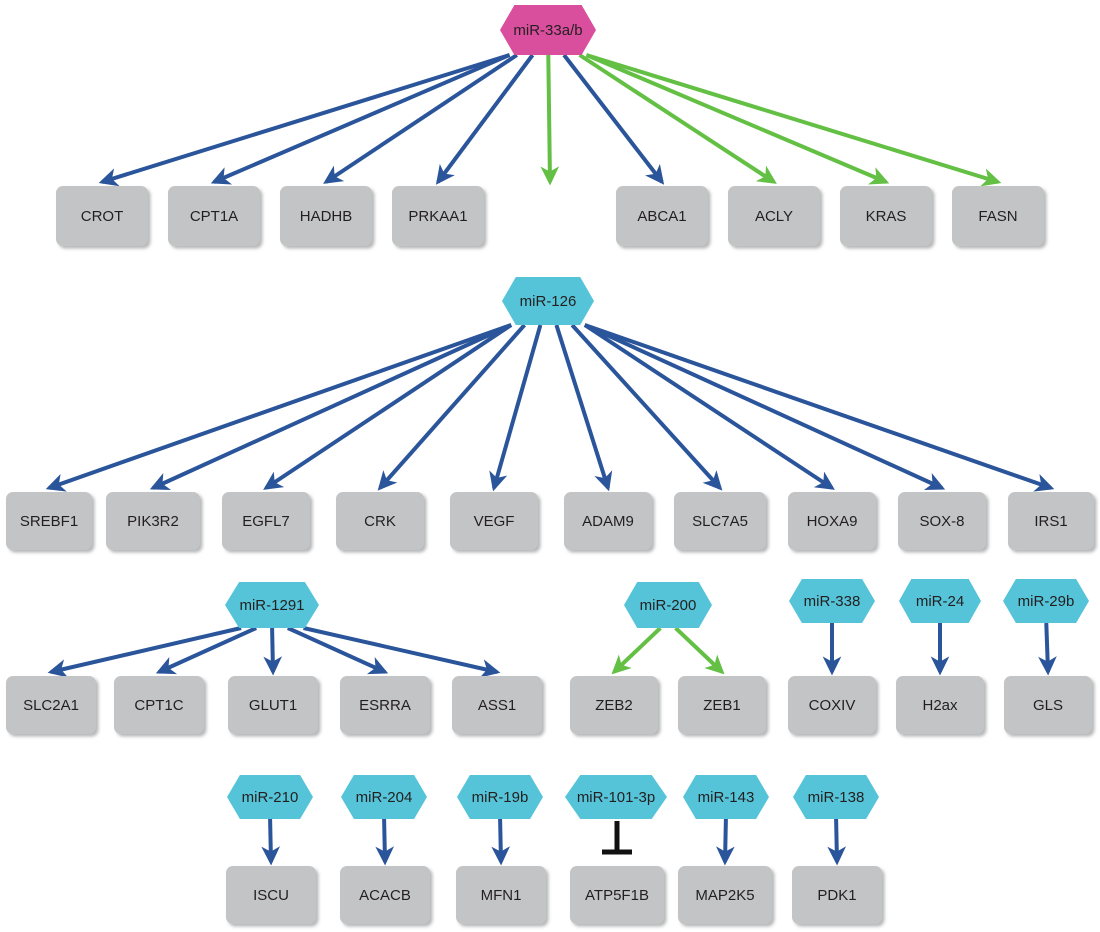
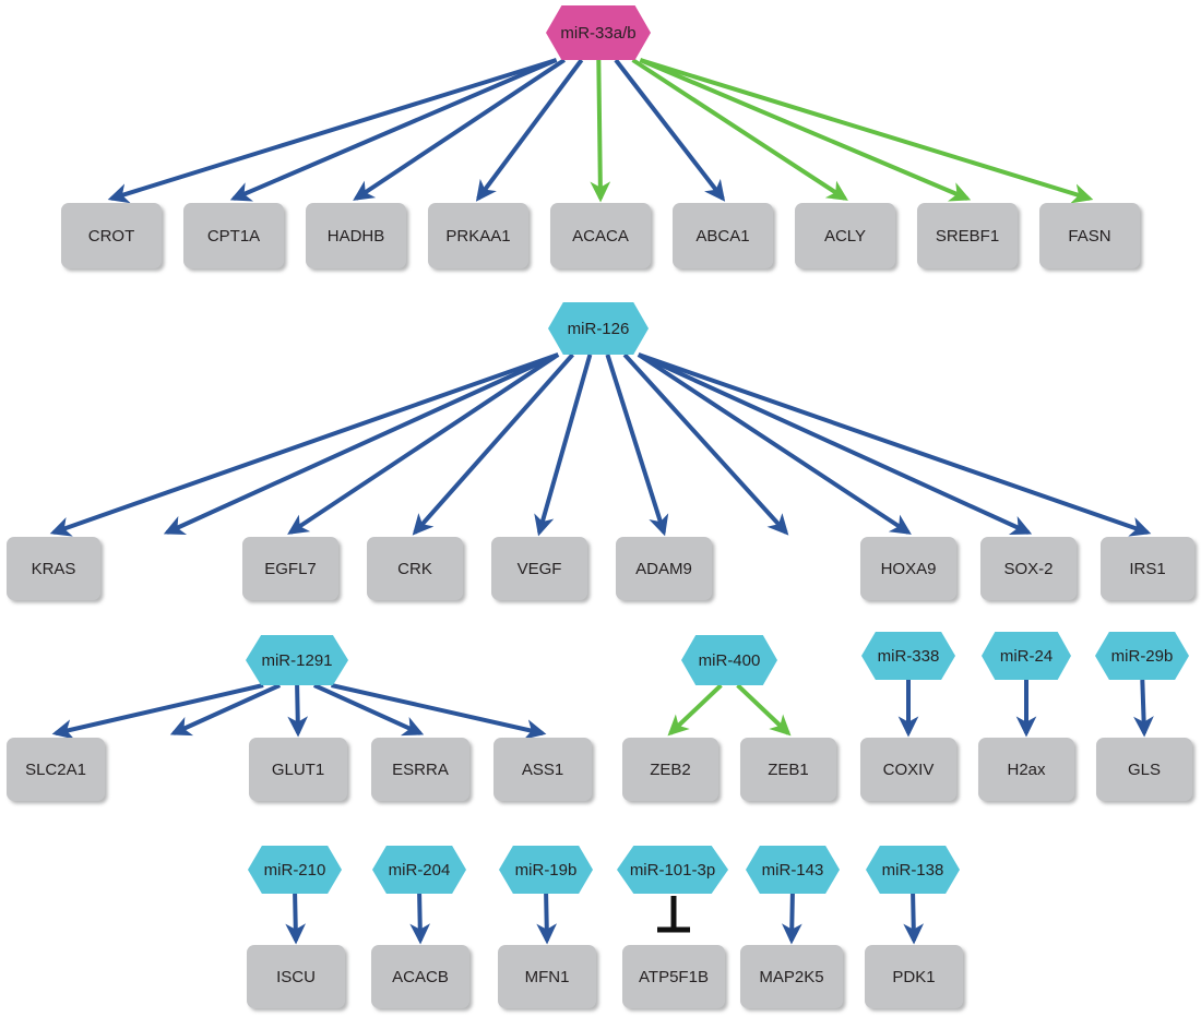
  CROT
  CPT1A
  HADHB
  PRKAA1
+ ACACA
  ABCA1
  ACLY
- KRAS
+ SREBF1
  FASN
  miR-33a/b
- SREBF1
+ KRAS
- PIK3R2
  EGFL7
  CRK
  VEGF
  ADAM9
- SLC7A5
  HOXA9
- SOX-8
+ SOX-2
  IRS1
  miR-126
  SLC2A1
- CPT1C
  GLUT1
  ESRRA
  ASS1
  miR-1291
  ZEB2
  ZEB1
- miR-200
+ miR-400
  COXIV
  miR-338
  H2ax
  miR-24
  GLS
  miR-29b
  ISCU
  miR-210
  ACACB
  miR-204
  MFN1
  miR-19b
  ATP5F1B
  miR-101-3p
  MAP2K5
  miR-143
  PDK1
  miR-138
